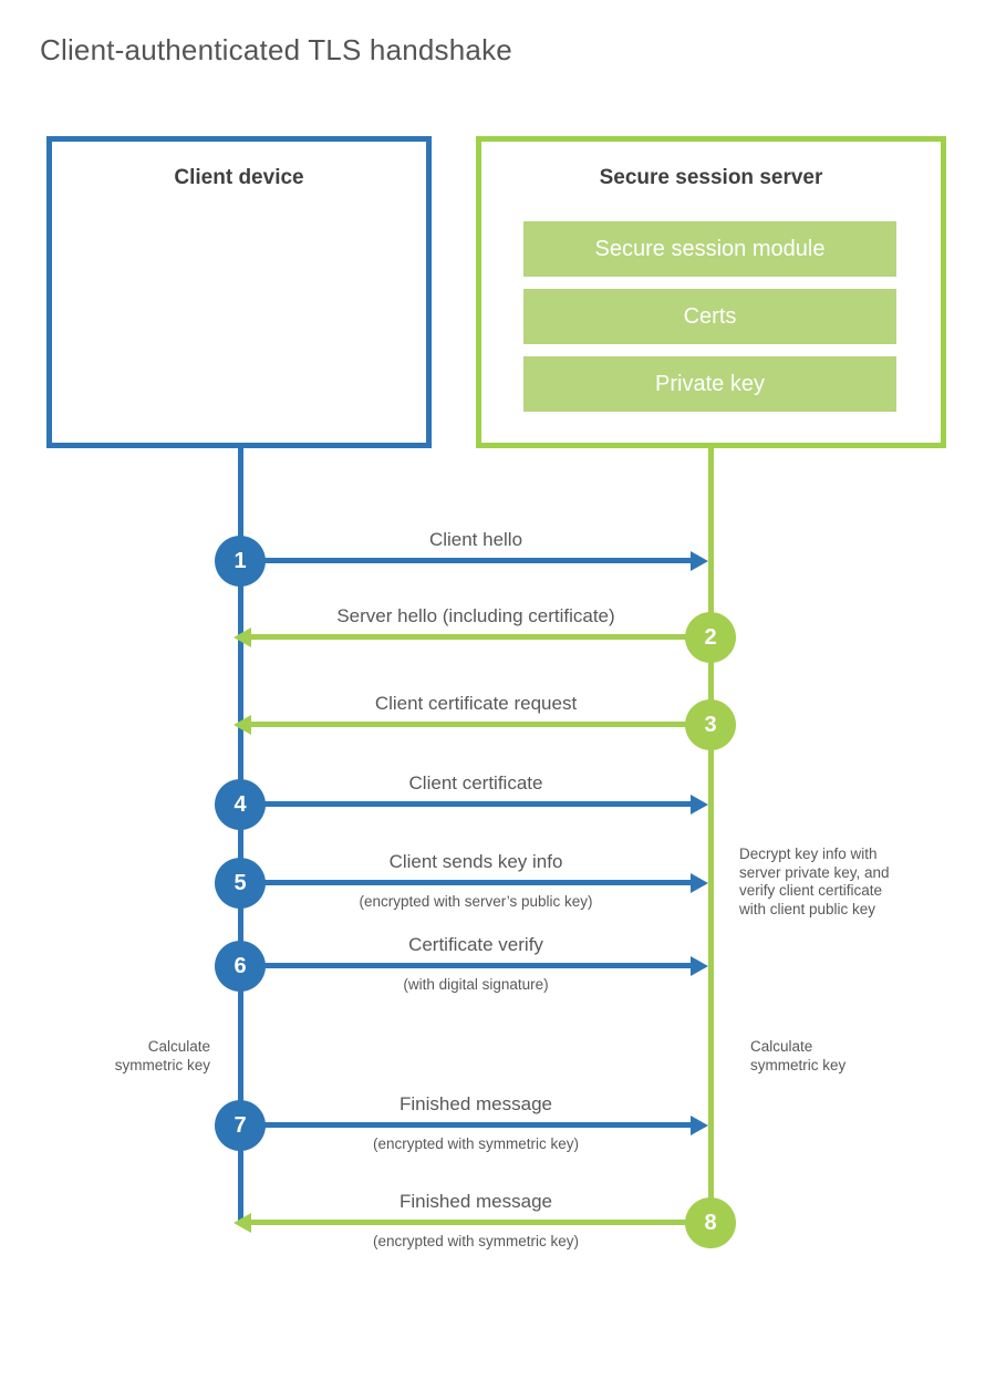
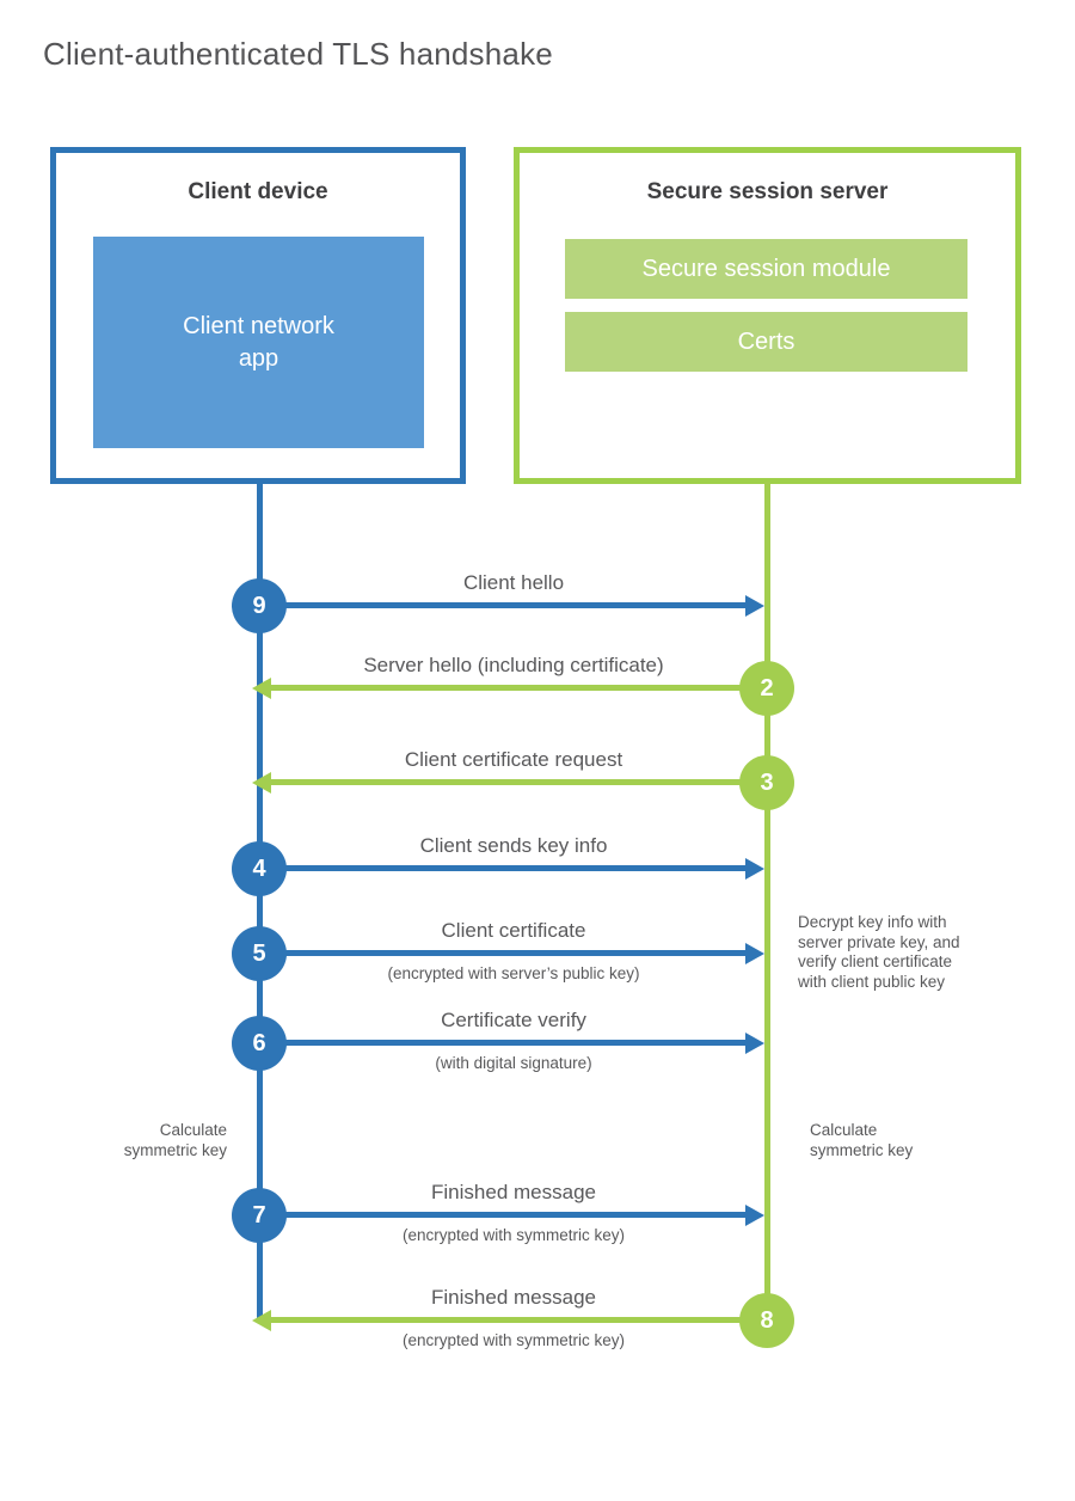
  Client-authenticated TLS handshake
  Client device
+ Client network
+ app
  Secure session server
  Secure session module
  Certs
- Private key
- 1
+ 9
  Client hello
  2
  Server hello (including certificate)
  3
  Client certificate request
  4
- Client certificate
+ Client sends key info
  5
- Client sends key info
+ Client certificate
  (encrypted with server’s public key)
  6
  Certificate verify
  (with digital signature)
  Calculate
  symmetric key
  Calculate
  symmetric key
  Decrypt key info with
  server private key, and
  verify client certificate
  with client public key
  7
  Finished message
  (encrypted with symmetric key)
  8
  Finished message
  (encrypted with symmetric key)
